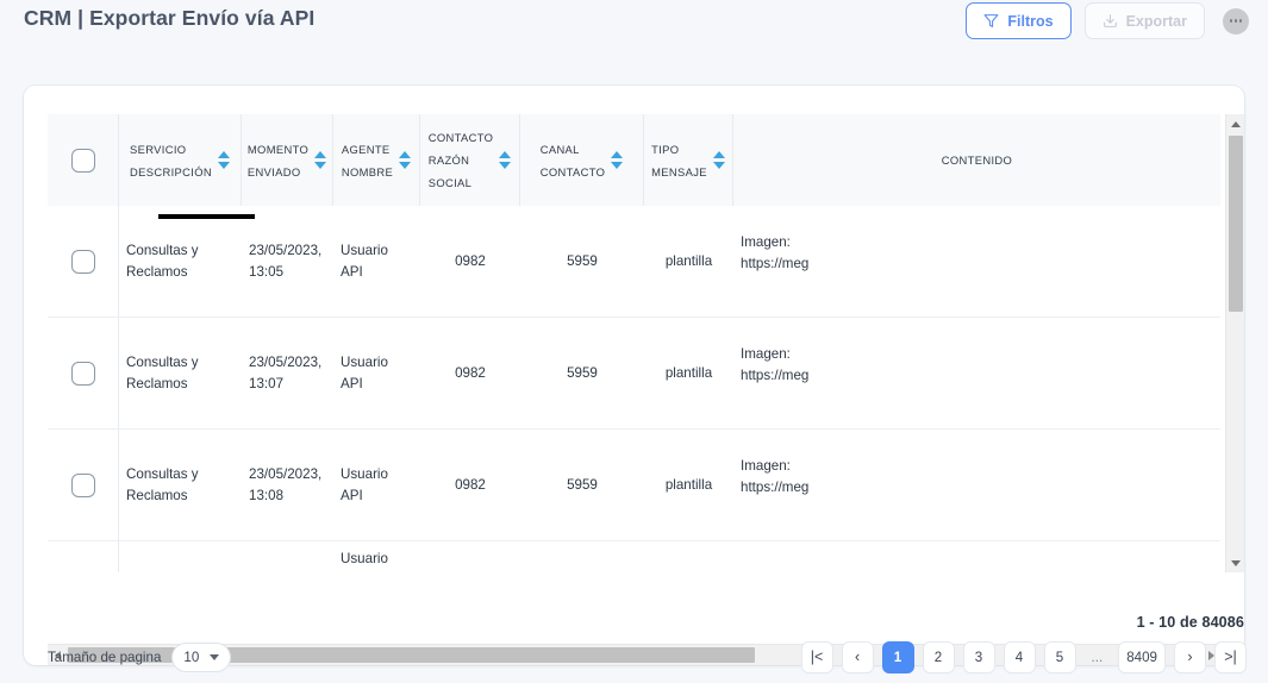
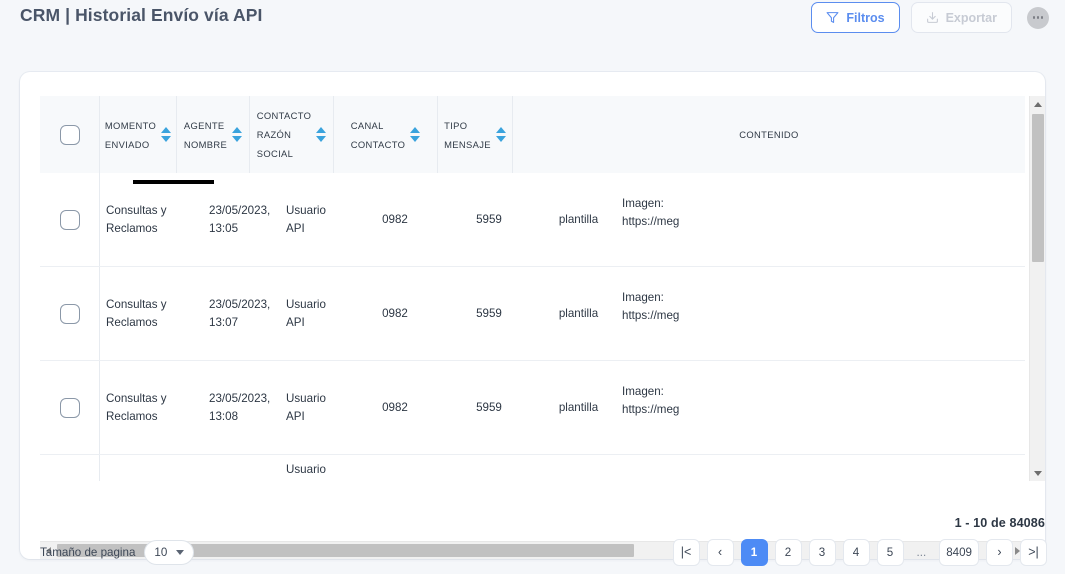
- CRM | Exportar Envío vía API
+ CRM | Historial Envío vía API
  Filtros
  Exportar
- SERVICIO
- DESCRIPCIÓN
  MOMENTO
  ENVIADO
  AGENTE
  NOMBRE
  CONTACTO
  RAZÓN
  SOCIAL
  CANAL
  CONTACTO
  TIPO
  MENSAJE
  CONTENIDO
  Consultas y Reclamos
  23/05/2023, 13:05
  Usuario API
  0982
  5959
  plantilla
  Imagen:
  https://meg
  Consultas y Reclamos
  23/05/2023, 13:07
  Usuario API
  0982
  5959
  plantilla
  Imagen:
  https://meg
  Consultas y Reclamos
  23/05/2023, 13:08
  Usuario API
  0982
  5959
  plantilla
  Imagen:
  https://meg
  Usuario
  1 - 10 de 84086
  |<
  ‹
  1
  2
  3
  4
  5
  ...
  8409
  ›
  >|
  Tamaño de pagina
  10
